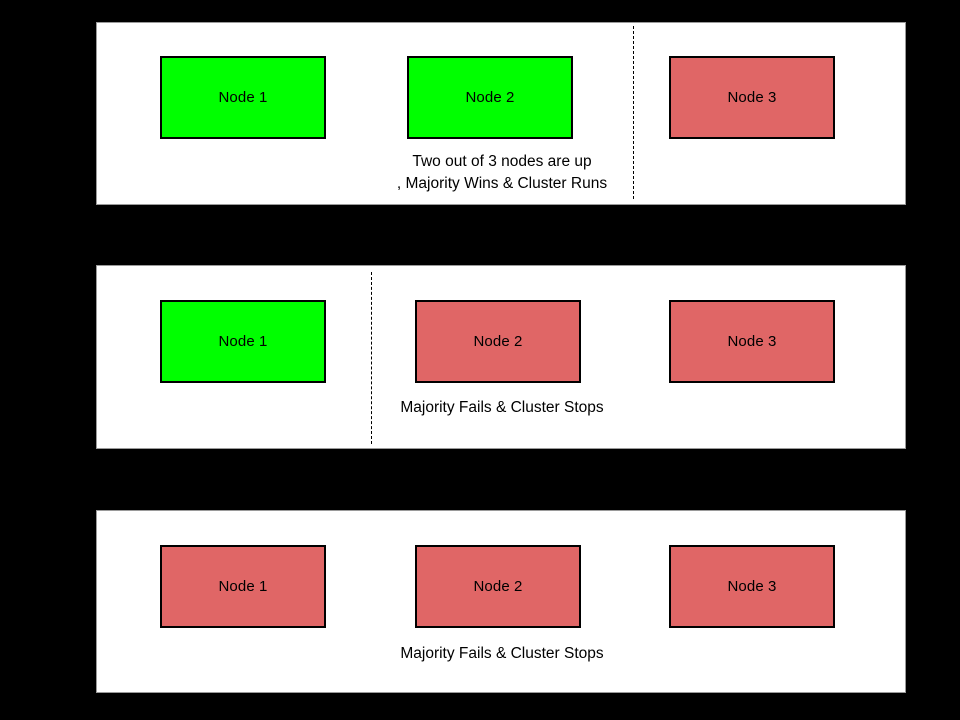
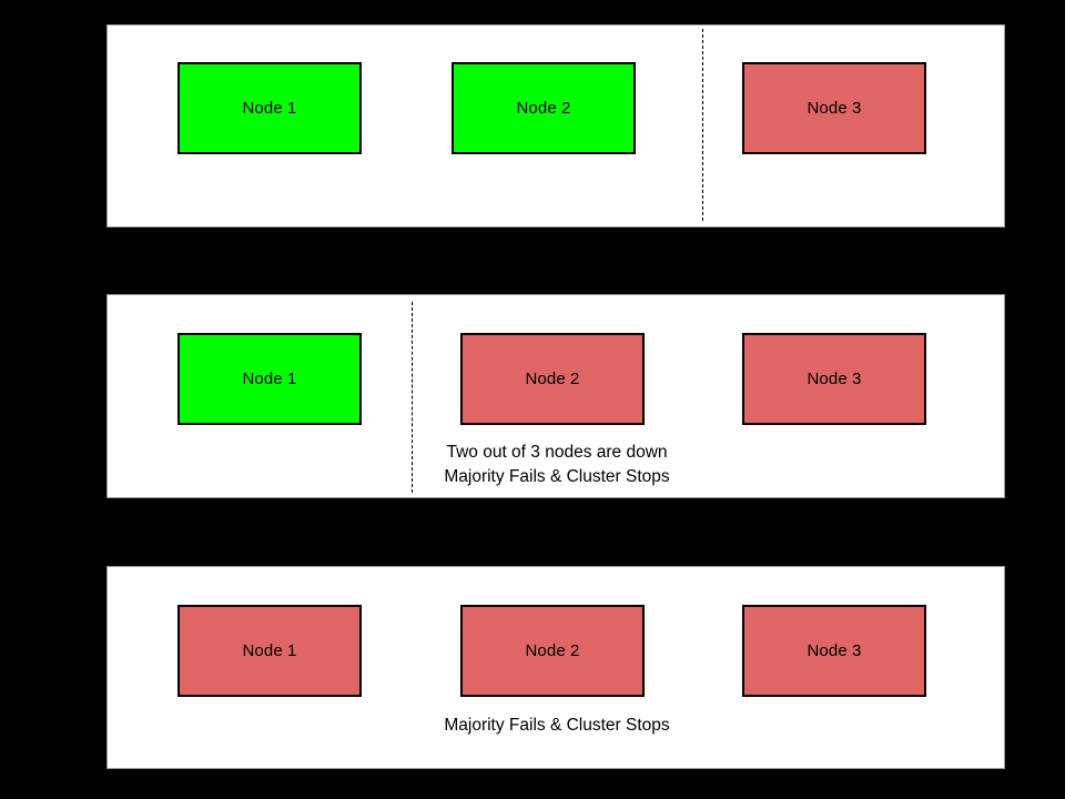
  Node 1
  Node 2
  Node 3
- Two out of 3 nodes are up
- , Majority Wins & Cluster Runs
  Node 1
  Node 2
  Node 3
+ Two out of 3 nodes are down
  Majority Fails & Cluster Stops
  Node 1
  Node 2
  Node 3
  Majority Fails & Cluster Stops
